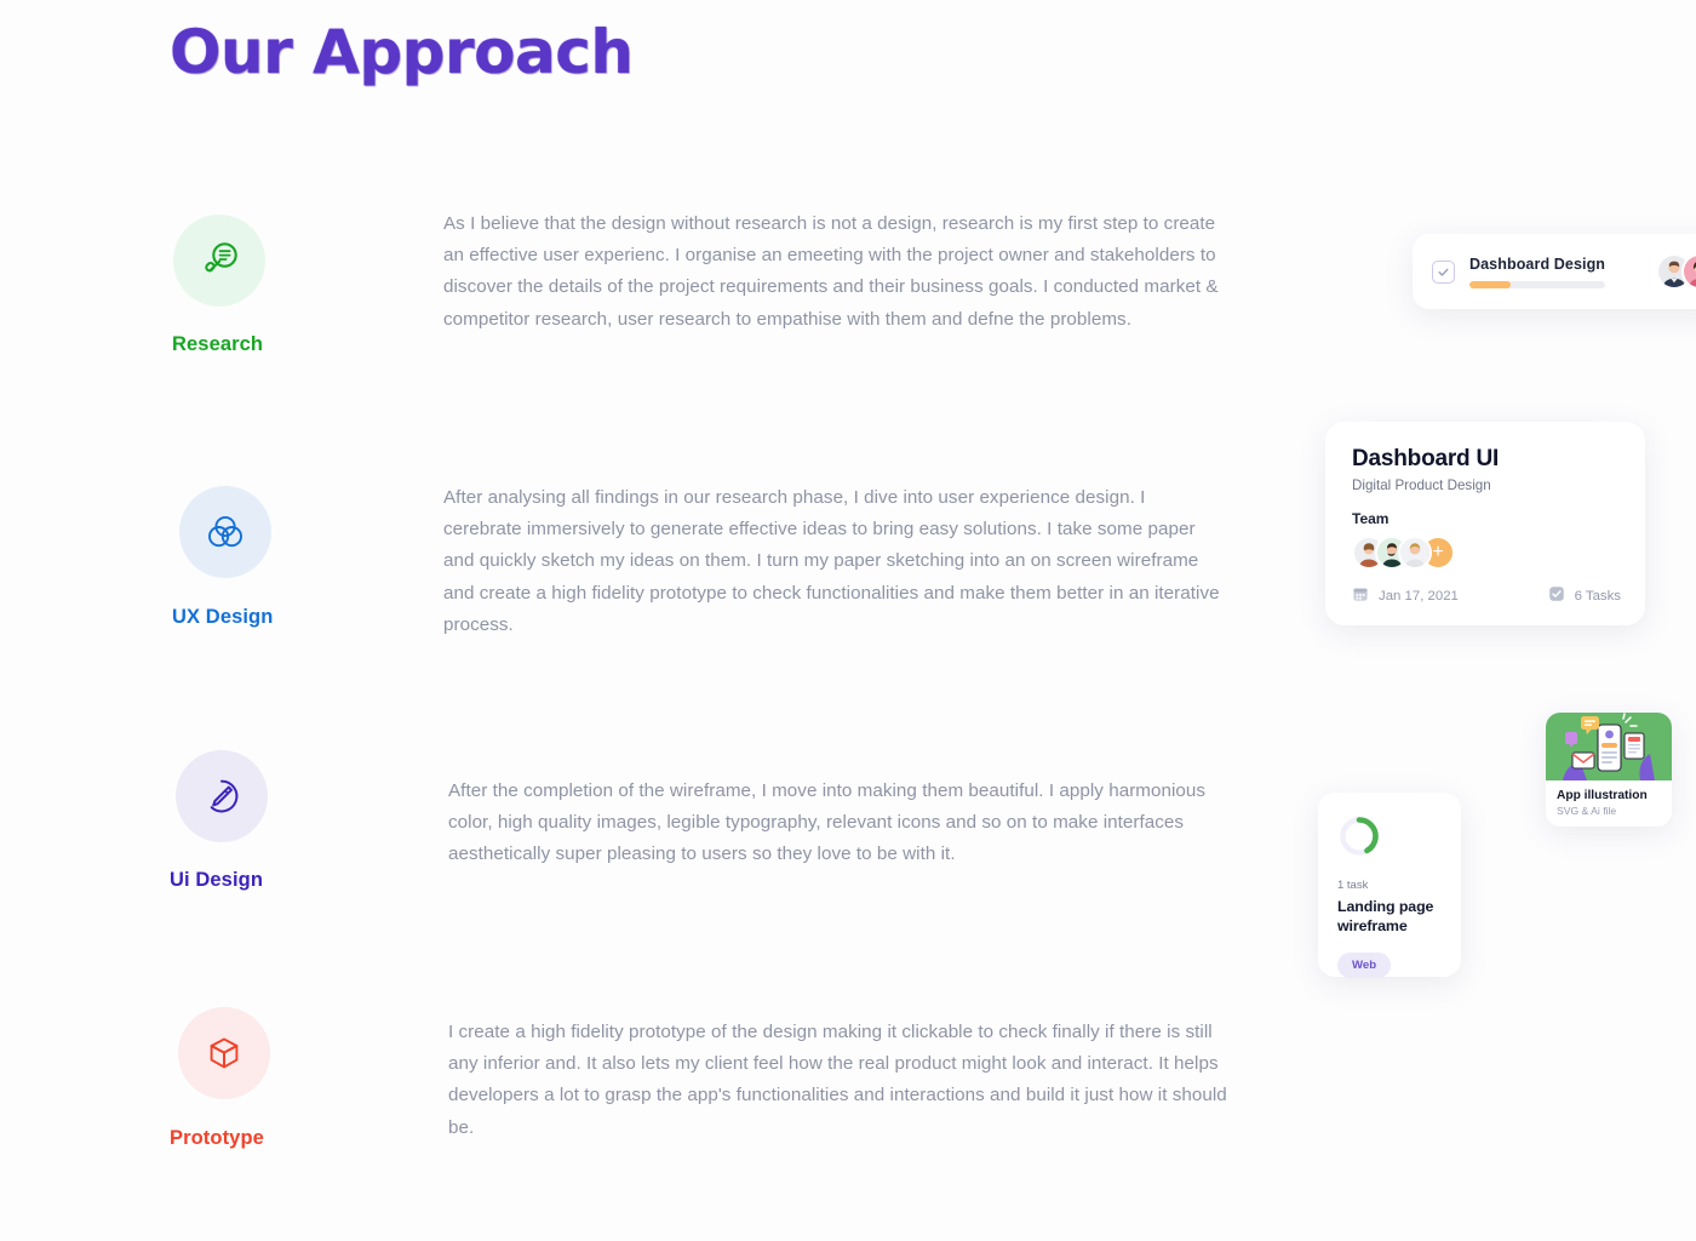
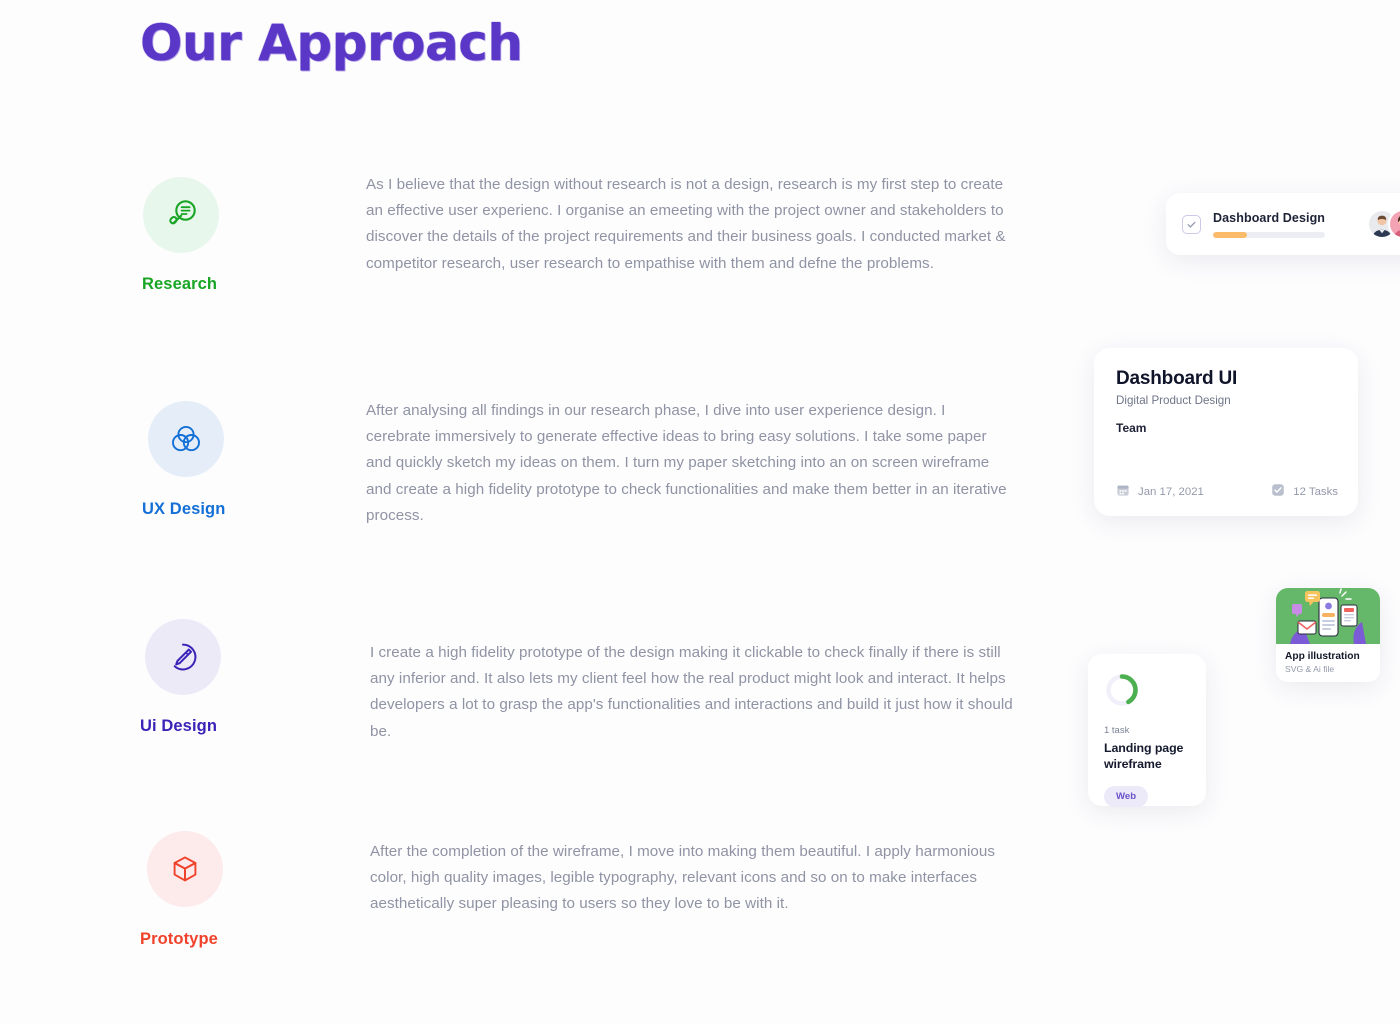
  Our Approach
  Research
  As I believe that the design without research is not a design, research is my first step to create an effective user experienc. I organise an emeeting with the project owner and stakeholders to discover the details of the project requirements and their business goals. I conducted market & competitor research, user research to empathise with them and defne the problems.
  UX Design
  After analysing all findings in our research phase, I dive into user experience design. I cerebrate immersively to generate effective ideas to bring easy solutions. I take some paper and quickly sketch my ideas on them. I turn my paper sketching into an on screen wireframe and create a high fidelity prototype to check functionalities and make them better in an iterative process.
  Ui Design
- After the completion of the wireframe, I move into making them beautiful. I apply harmonious color, high quality images, legible typography, relevant icons and so on to make interfaces aesthetically super pleasing to users so they love to be with it.
+ I create a high fidelity prototype of the design making it clickable to check finally if there is still any inferior and. It also lets my client feel how the real product might look and interact. It helps developers a lot to grasp the app's functionalities and interactions and build it just how it should be.
  Prototype
- I create a high fidelity prototype of the design making it clickable to check finally if there is still any inferior and. It also lets my client feel how the real product might look and interact. It helps developers a lot to grasp the app's functionalities and interactions and build it just how it should be.
+ After the completion of the wireframe, I move into making them beautiful. I apply harmonious color, high quality images, legible typography, relevant icons and so on to make interfaces aesthetically super pleasing to users so they love to be with it.
  Dashboard Design
  Dashboard UI
  Digital Product Design
  Team
- +
  Jan 17, 2021
- 6 Tasks
+ 12 Tasks
  1 task
  Landing page wireframe
  Web
  App illustration
  SVG & Ai file
